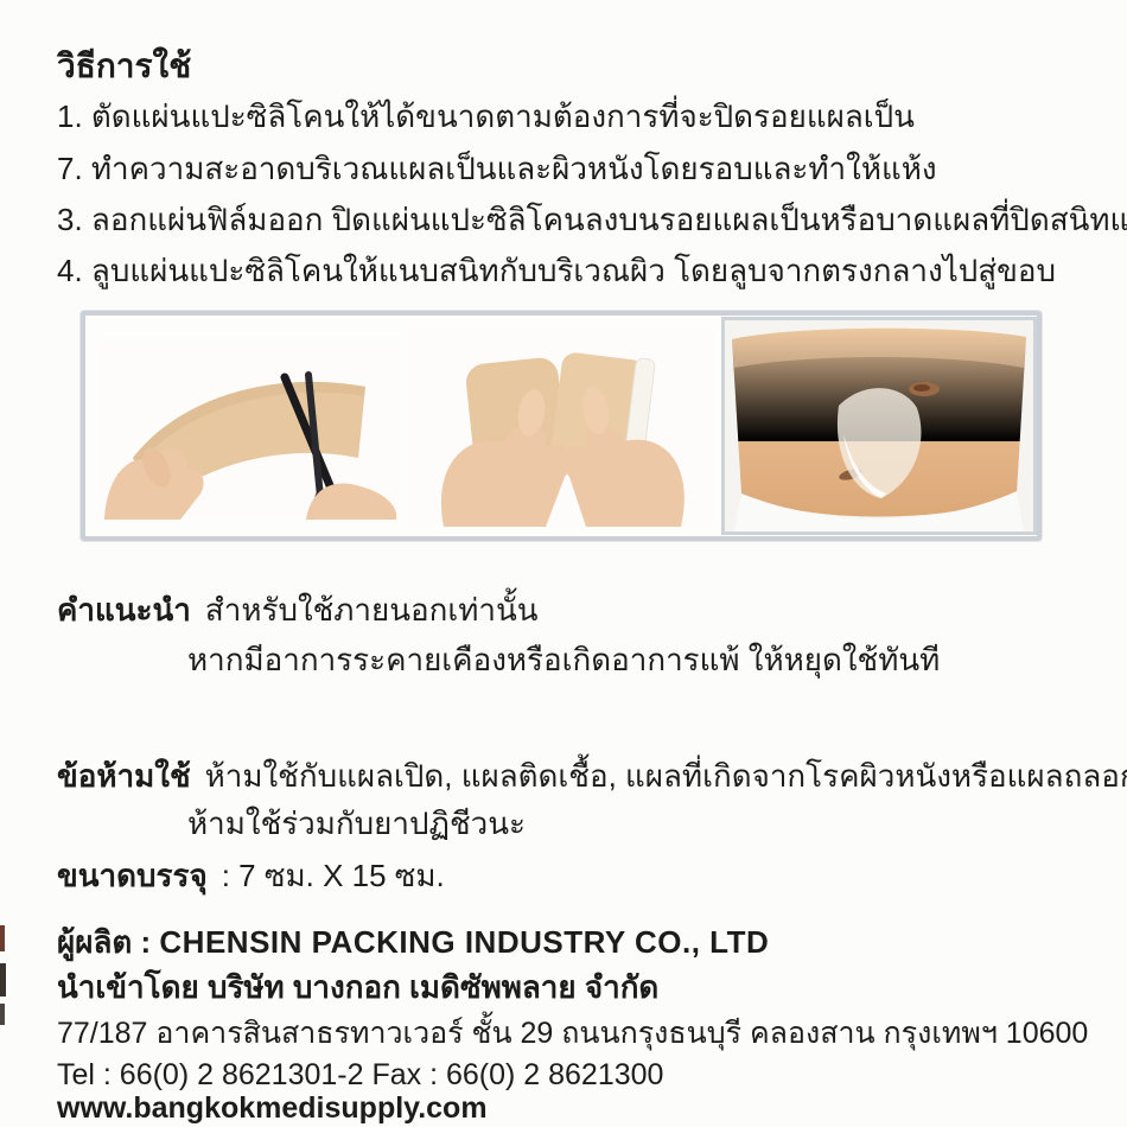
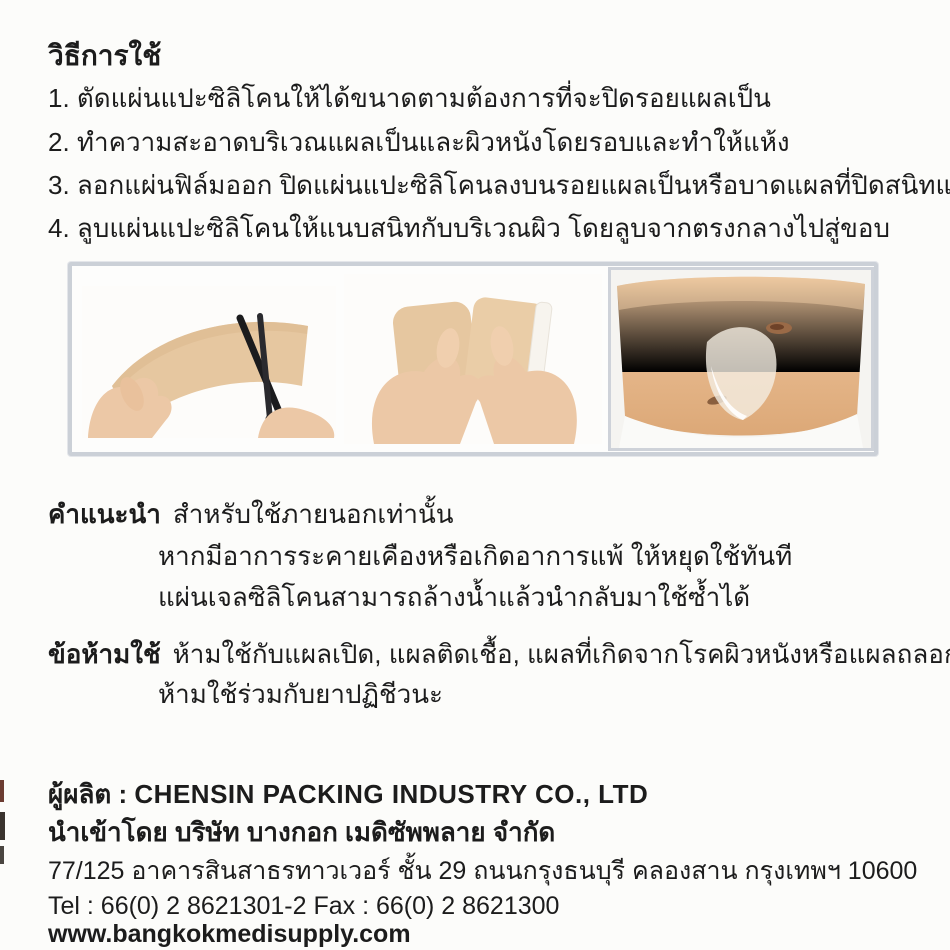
  วิธีการใช้
  1. ตัดแผ่นแปะซิลิโคนให้ได้ขนาดตามต้องการที่จะปิดรอยแผลเป็น
- 7. ทำความสะอาดบริเวณแผลเป็นและผิวหนังโดยรอบและทำให้แห้ง
+ 2. ทำความสะอาดบริเวณแผลเป็นและผิวหนังโดยรอบและทำให้แห้ง
  3. ลอกแผ่นฟิล์มออก ปิดแผ่นแปะซิลิโคนลงบนรอยแผลเป็นหรือบาดแผลที่ปิดสนิทแ
  4. ลูบแผ่นแปะซิลิโคนให้แนบสนิทกับบริเวณผิว โดยลูบจากตรงกลางไปสู่ขอบ
  คำแนะนำ สำหรับใช้ภายนอกเท่านั้น
  หากมีอาการระคายเคืองหรือเกิดอาการแพ้ ให้หยุดใช้ทันที
+ แผ่นเจลซิลิโคนสามารถล้างน้ำแล้วนำกลับมาใช้ซ้ำได้
  ข้อห้ามใช้ ห้ามใช้กับแผลเปิด, แผลติดเชื้อ, แผลที่เกิดจากโรคผิวหนังหรือแผลถลอ
  ห้ามใช้ร่วมกับยาปฏิชีวนะ
- ขนาดบรรจุ : 7 ซม. X 15 ซม.
  ผู้ผลิต : CHENSIN PACKING INDUSTRY CO., LTD
  นำเข้าโดย บริษัท บางกอก เมดิซัพพลาย จำกัด
- 77/187 อาคารสินสาธรทาวเวอร์ ชั้น 29 ถนนกรุงธนบุรี คลองสาน กรุงเทพฯ 10600
+ 77/125 อาคารสินสาธรทาวเวอร์ ชั้น 29 ถนนกรุงธนบุรี คลองสาน กรุงเทพฯ 10600
  Tel : 66(0) 2 8621301-2 Fax : 66(0) 2 8621300
  www.bangkokmedisupply.com
